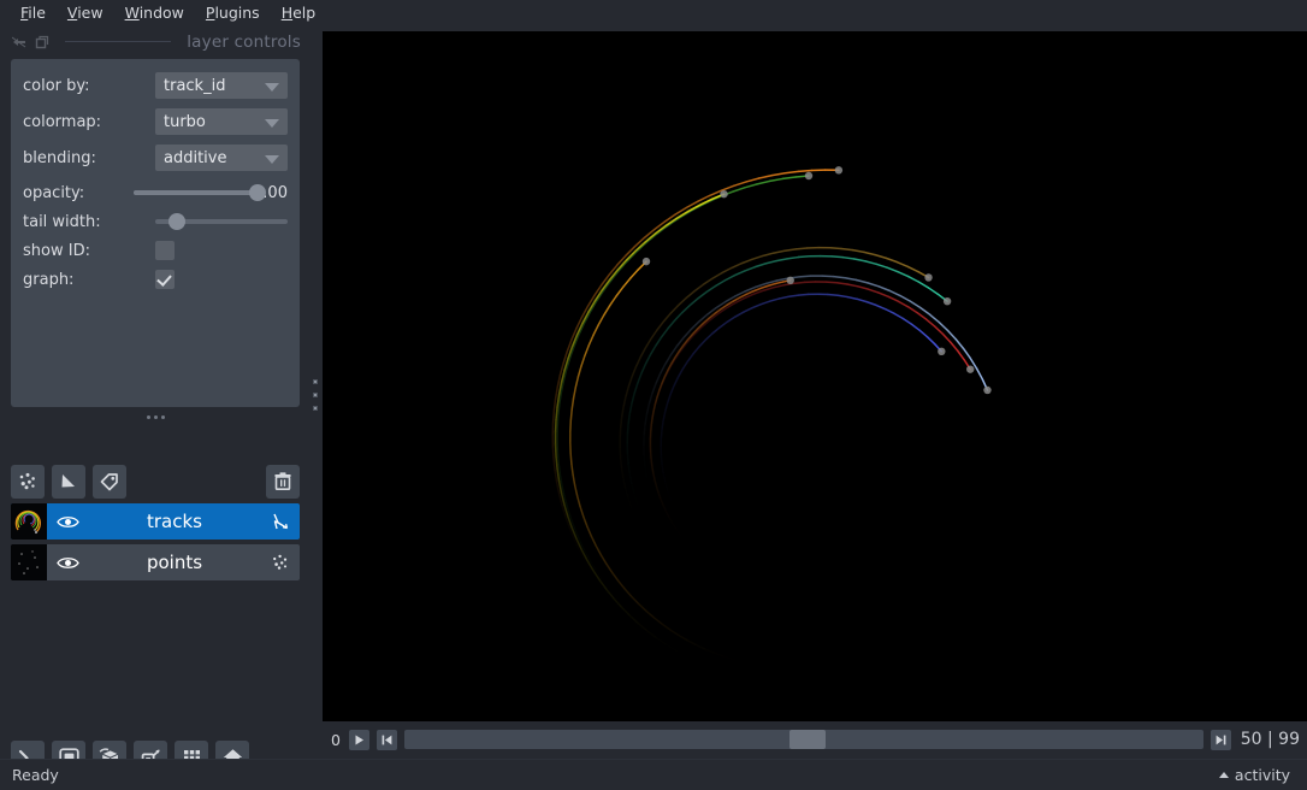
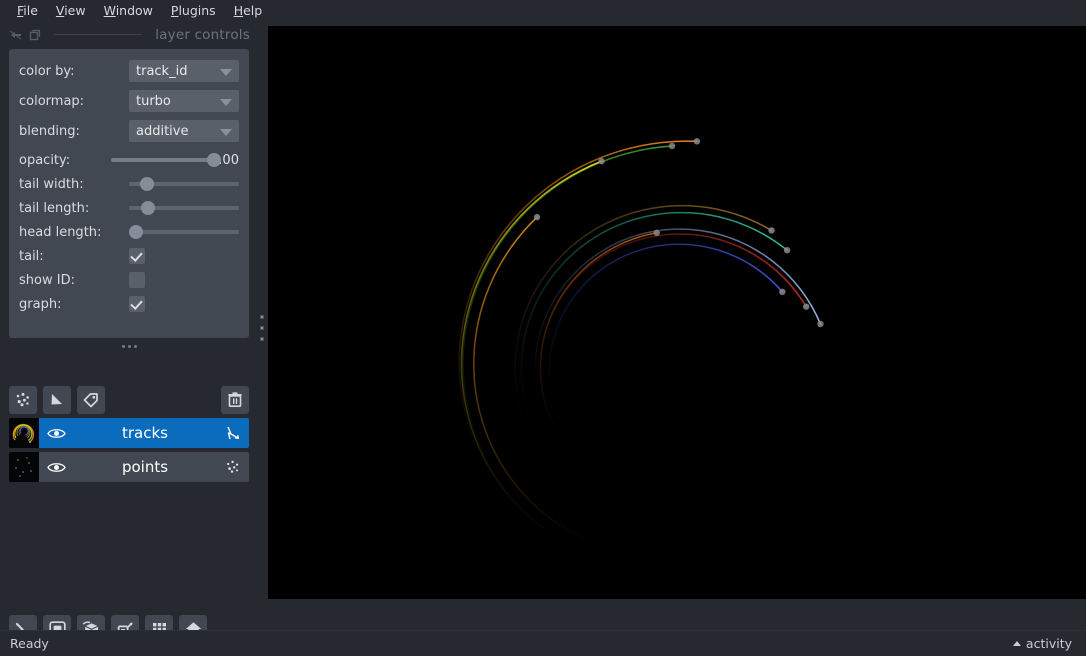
  File
  View
  Window
  Plugins
  Help
  layer controls
  color by:
  track_id
  colormap:
  turbo
  blending:
  additive
  opacity:
  tail width:
+ tail length:
+ head length:
+ tail:
  show ID:
  graph:
  tracks
  points
- 0
- 50 | 99
  Ready
  activity
